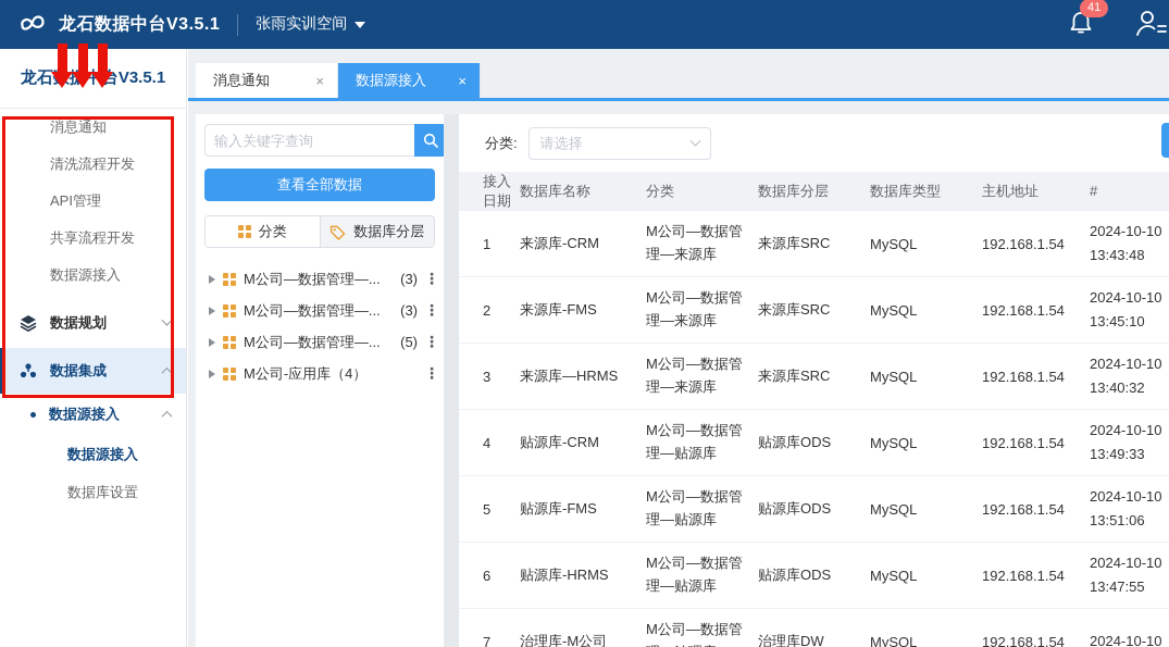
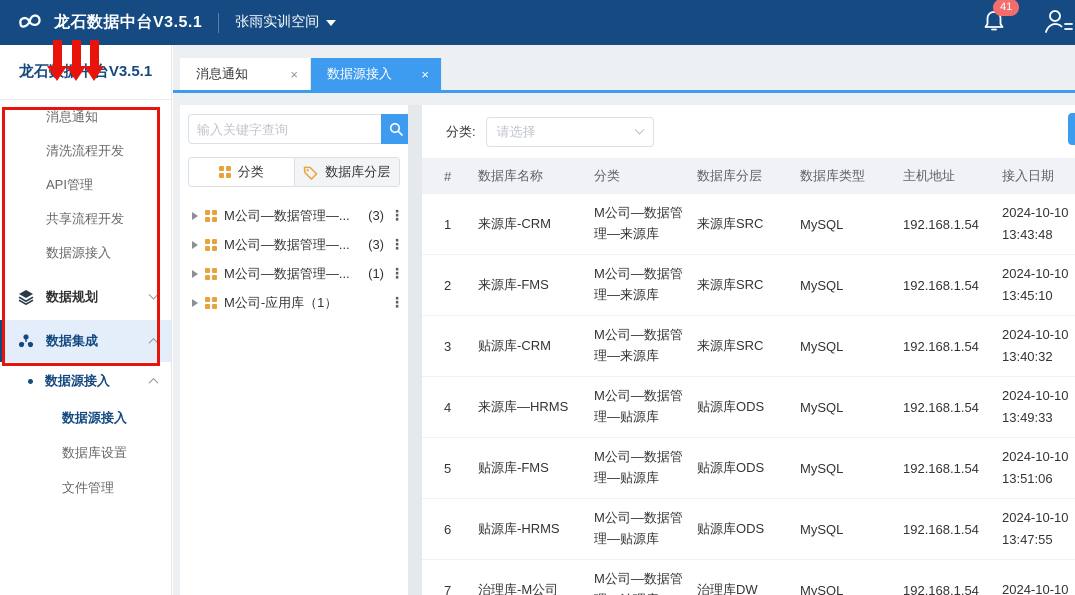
  龙石数据中台V3.5.1
  张雨实训空间
  41
  消息通知
  清洗流程开发
  API管理
  共享流程开发
  数据源接入
  数据规划
  数据集成
  数据源接入
  数据源接入
  数据库设置
+ 文件管理
  消息通知
  ×
  数据源接入
  ×
  输入关键字查询
- 查看全部数据
  分类
  数据库分层
  M公司—数据管理—...
  (3)
  ⋮
  M公司—数据管理—...
  (3)
  ⋮
  M公司—数据管理—...
- (5)
+ (1)
  ⋮
- M公司-应用库（4）
+ M公司-应用库（1）
  ⋮
  分类:
  请选择
- 接入日期
+ #
  数据库名称
  分类
  数据库分层
  数据库类型
  主机地址
- #
+ 接入日期
  1
  来源库-CRM
  M公司—数据管理—来源库
  来源库SRC
  MySQL
  192.168.1.54
  2024-10-10
  13:43:48
  2
  来源库-FMS
  M公司—数据管理—来源库
  来源库SRC
  MySQL
  192.168.1.54
  2024-10-10
  13:45:10
  3
- 来源库—HRMS
+ 贴源库-CRM
  M公司—数据管理—来源库
  来源库SRC
  MySQL
  192.168.1.54
  2024-10-10
  13:40:32
  4
- 贴源库-CRM
+ 来源库—HRMS
  M公司—数据管理—贴源库
  贴源库ODS
  MySQL
  192.168.1.54
  2024-10-10
  13:49:33
  5
  贴源库-FMS
  M公司—数据管理—贴源库
  贴源库ODS
  MySQL
  192.168.1.54
  2024-10-10
  13:51:06
  6
  贴源库-HRMS
  M公司—数据管理—贴源库
  贴源库ODS
  MySQL
  192.168.1.54
  2024-10-10
  13:47:55
  7
  治理库-M公司
  治理库DW
  MySQL
  192.168.1.54
  2024-10-10
